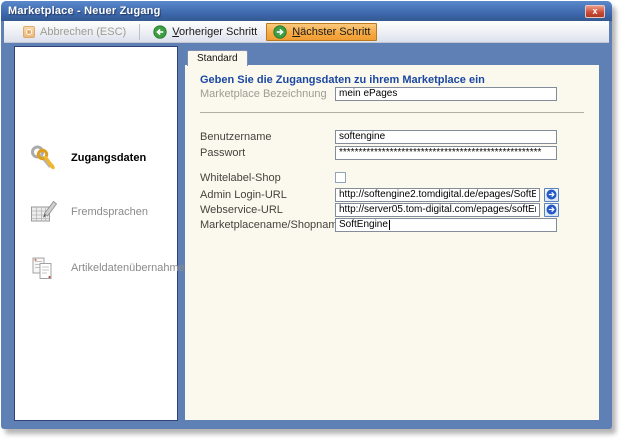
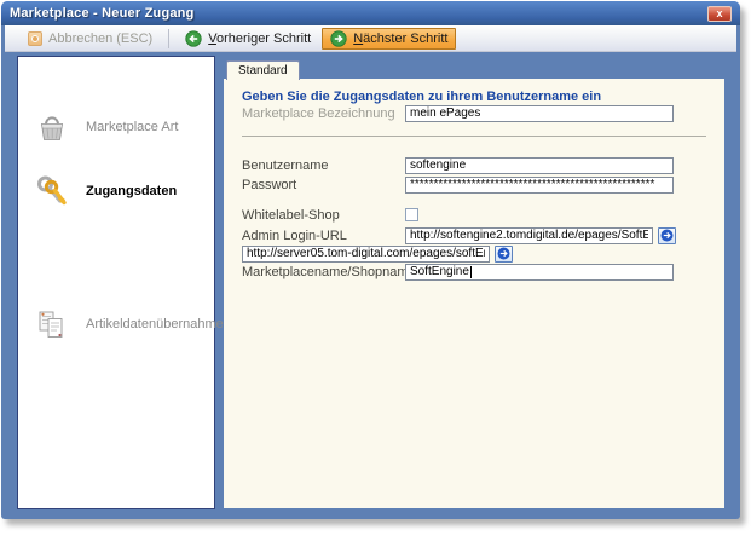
  Marketplace - Neuer Zugang
  x
  Abbrechen (ESC)
  Vorheriger Schritt
  Nächster Schritt
+ Marketplace Art
  Zugangsdaten
- Fremdsprachen
  Artikeldatenübernahme
  Standard
- Geben Sie die Zugangsdaten zu ihrem Marketplace ein
+ Geben Sie die Zugangsdaten zu ihrem Benutzername ein
  Marketplace Bezeichnung
  mein ePages
  Benutzername
  softengine
  Passwort
  ****************************************************
  Whitelabel-Shop
  Admin Login-URL
  http://softengine2.tomdigital.de/epages/SoftE
- Webservice-URL
  http://server05.tom-digital.com/epages/softE
  Marketplacename/Shopnam
  SoftEngine
